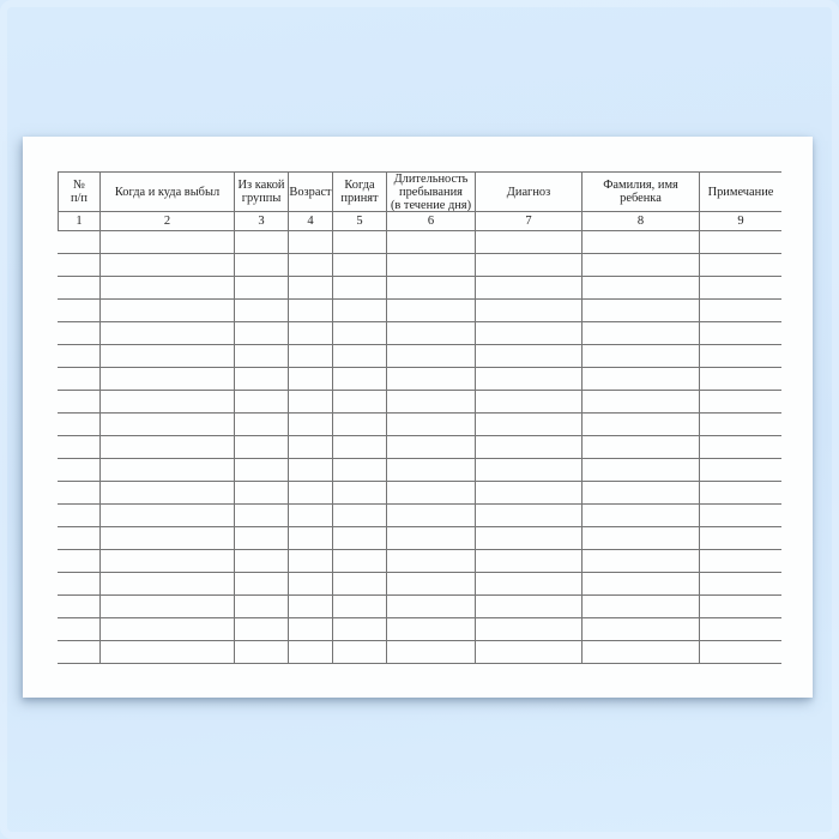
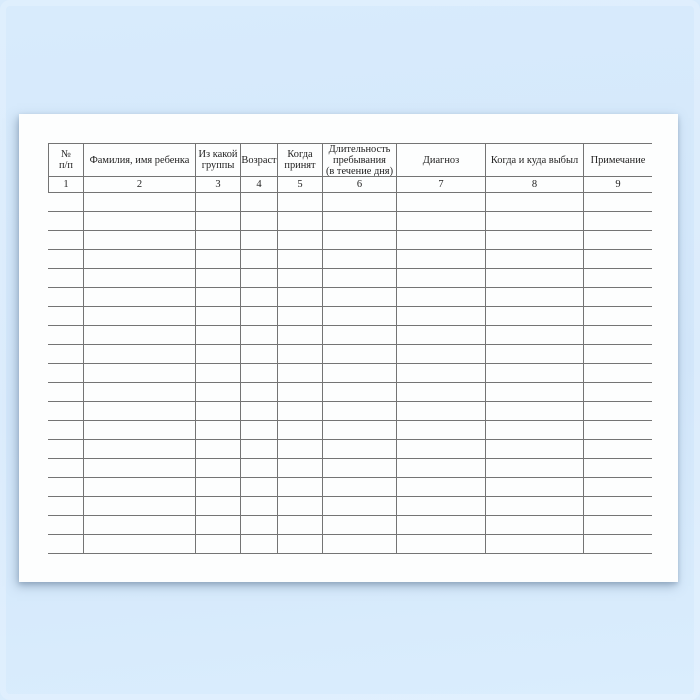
  №
  п/п
- Когда и куда выбыл
+ Фамилия, имя ребенка
  Из какой
  группы
  Возраст
  Когда
  принят
  Длительность
  пребывания
  (в течение дня)
  Диагноз
- Фамилия, имя ребенка
+ Когда и куда выбыл
  Примечание
  1
  2
  3
  4
  5
  6
  7
  8
  9
